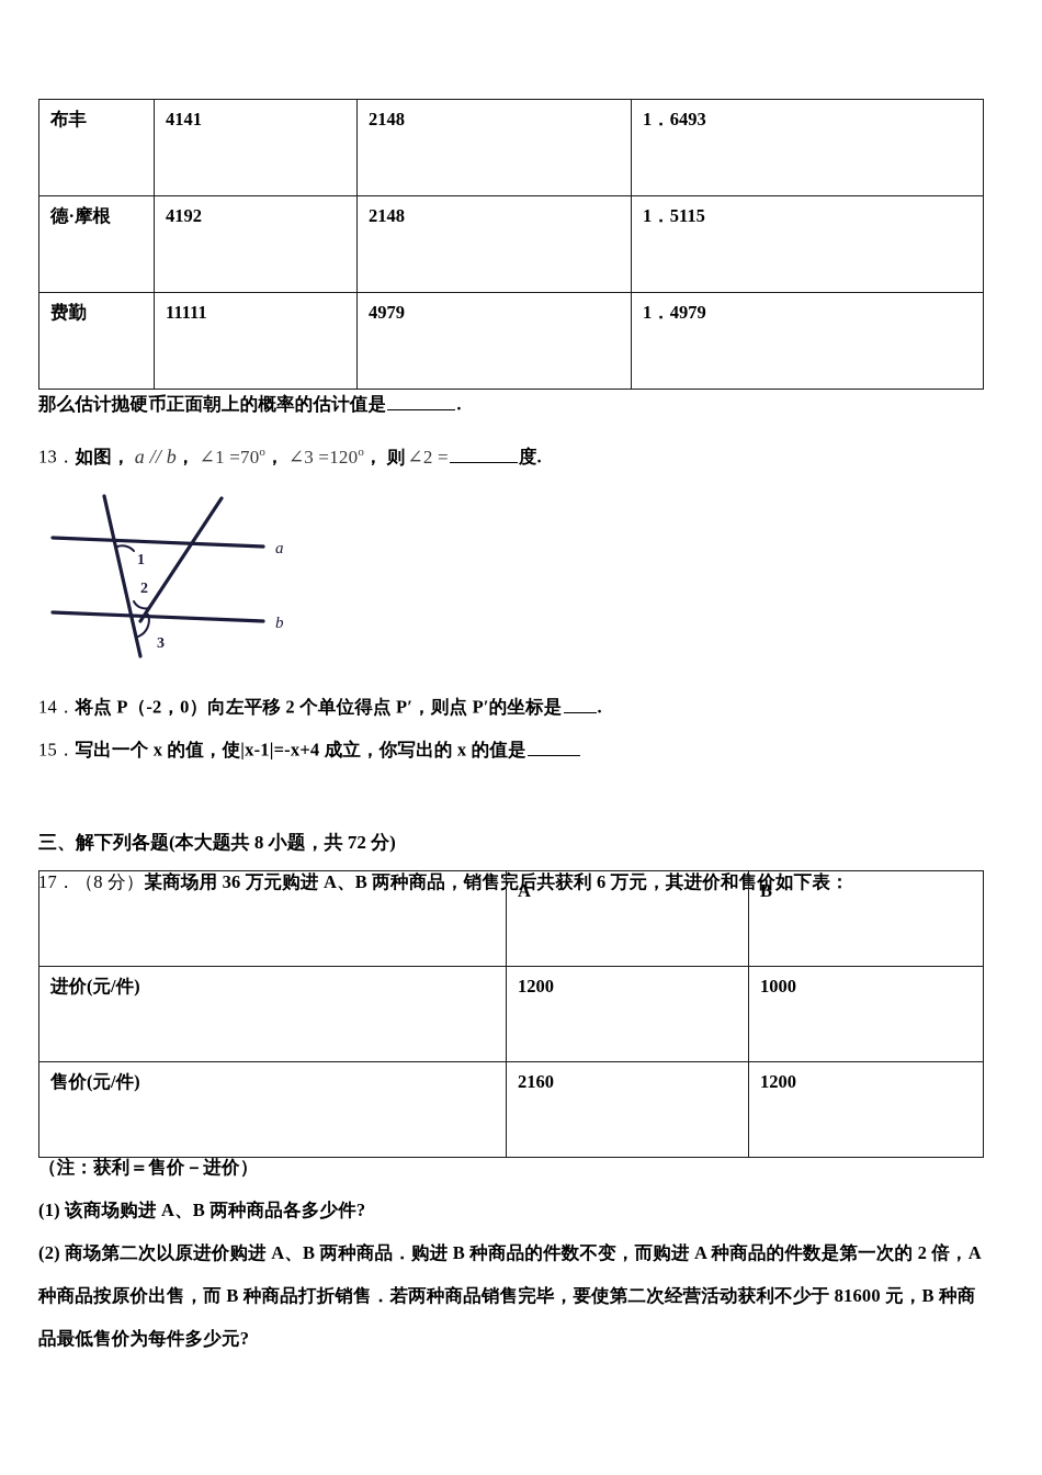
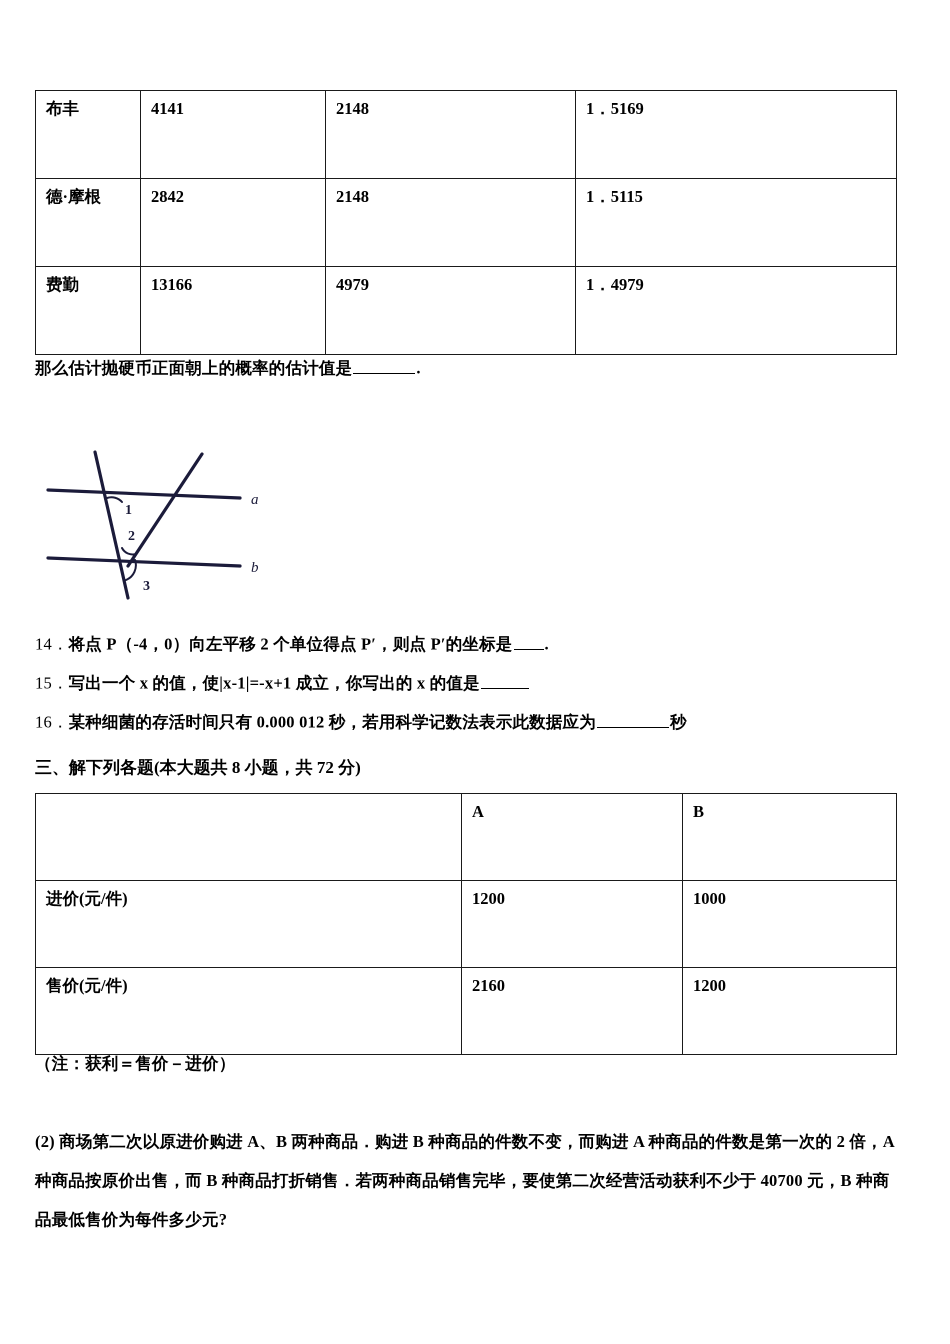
- 布丰	4141	2148	1．6493
+ 布丰	4141	2148	1．5169
- 德·摩根	4192	2148	1．5115
+ 德·摩根	2842	2148	1．5115
- 费勤	11111	4979	1．4979
+ 费勤	13166	4979	1．4979
  那么估计抛硬币正面朝上的概率的估计值是 .
- 13．如图， a // b， ∠1 =70o， ∠3 =120o， 则∠2 = 度.
  1
  2
  3
  a
  b
- 14．将点 P（‑2，0）向左平移 2 个单位得点 P′，则点 P′的坐标是 .
+ 14．将点 P（‑4，0）向左平移 2 个单位得点 P′，则点 P′的坐标是 .
- 15．写出一个 x 的值，使|x‑1|=‑x+4 成立，你写出的 x 的值是
+ 15．写出一个 x 的值，使|x‑1|=‑x+1 成立，你写出的 x 的值是
+ 16．某种细菌的存活时间只有 0.000 012 秒，若用科学记数法表示此数据应为 秒
  三、解下列各题(本大题共 8 小题，共 72 分)
- 17．（8 分）某商场用 36 万元购进 A、B 两种商品，销售完后共获利 6 万元，其进价和售价如下表：
  	A	B
  进价(元/件)	1200	1000
  售价(元/件)	2160	1200
  （注：获利＝售价－进价）
- (1) 该商场购进 A、B 两种商品各多少件?
  (2) 商场第二次以原进价购进 A、B 两种商品．购进 B 种商品的件数不变，而购进 A 种商品的件数是第一次的 2 倍，A
- 种商品按原价出售，而 B 种商品打折销售．若两种商品销售完毕，要使第二次经营活动获利不少于 81600 元，B 种商
+ 种商品按原价出售，而 B 种商品打折销售．若两种商品销售完毕，要使第二次经营活动获利不少于 40700 元，B 种商
  品最低售价为每件多少元?
